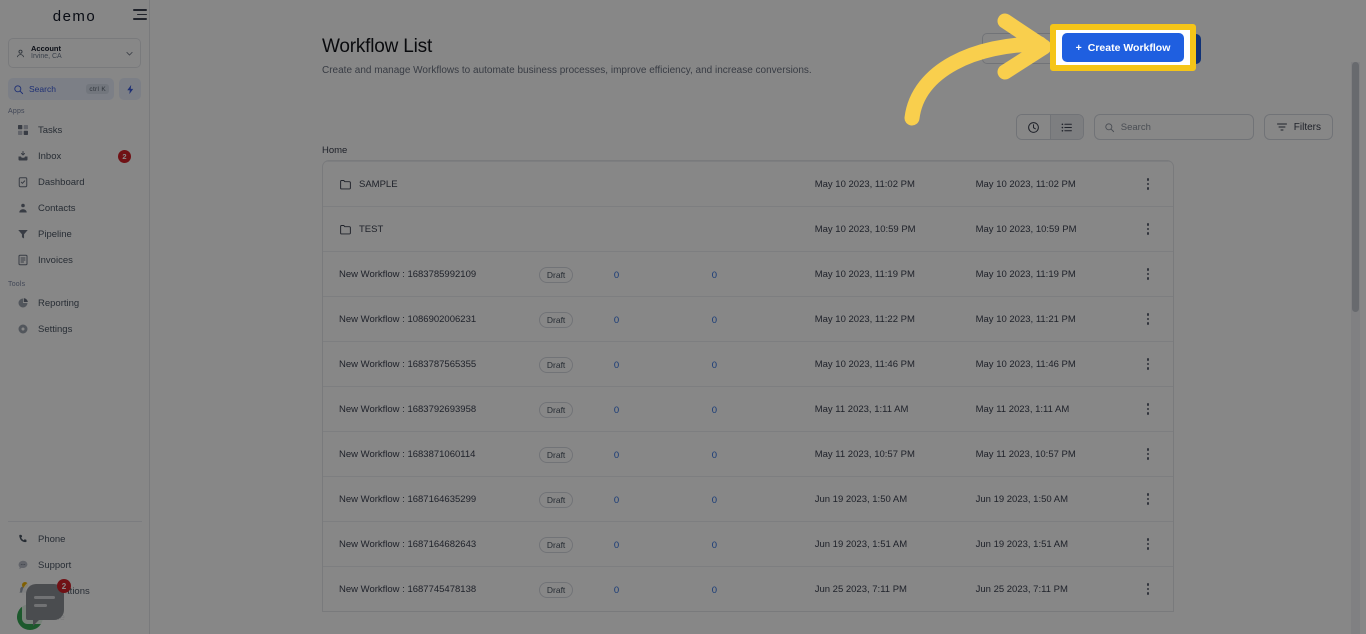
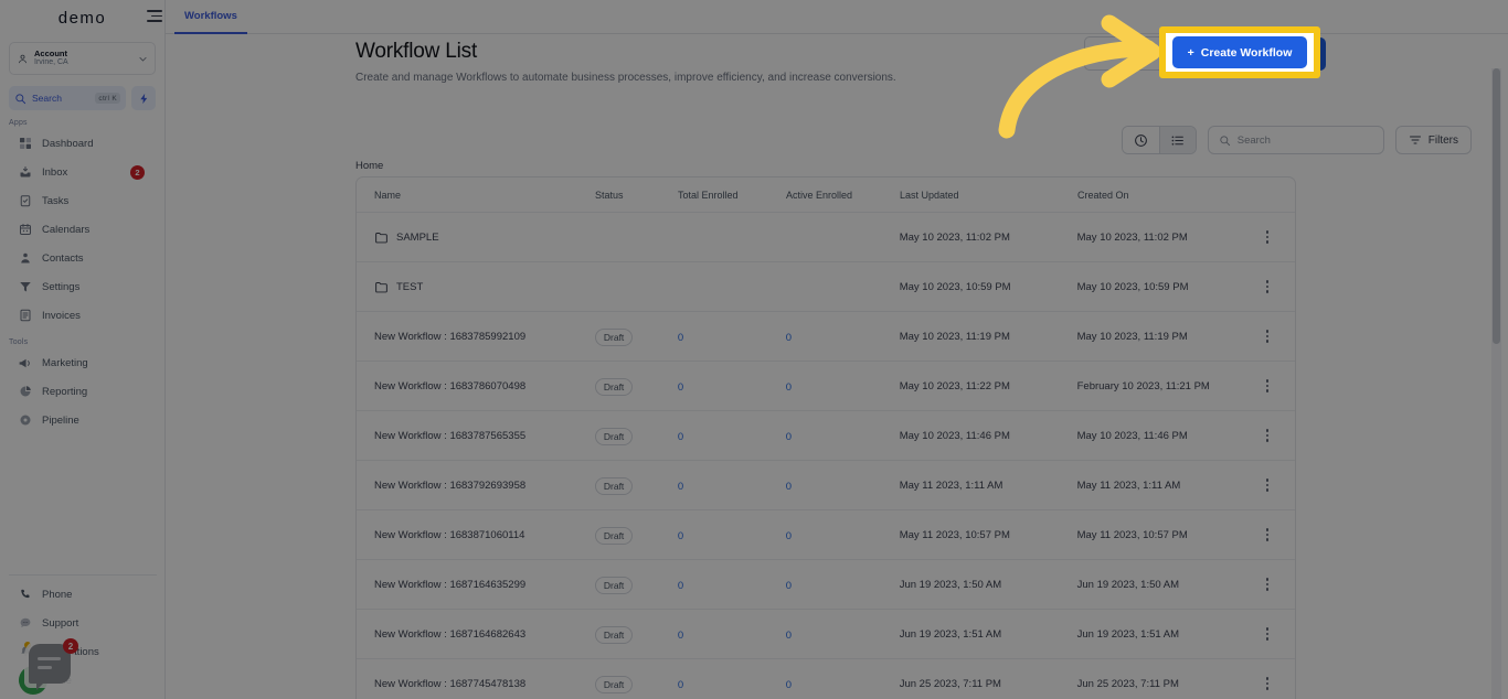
  demo
  Account
  Search
- Tasks
+ Dashboard
  Inbox
  2
- Dashboard
+ Tasks
+ Calendars
  Contacts
- Pipeline
+ Settings
  Invoices
+ Marketing
  Reporting
- Settings
+ Pipeline
  Phone
  Support
  2
+ Workflows
  Workflow List
  Create and manage Workflows to automate business processes, improve efficiency, and increase conversions.
  Search
  Filters
  Home
+ Name
+ Status
+ Total Enrolled
+ Active Enrolled
+ Last Updated
+ Created On
  SAMPLE
  May 10 2023, 11:02 PM
  May 10 2023, 11:02 PM
  TEST
  May 10 2023, 10:59 PM
  May 10 2023, 10:59 PM
  New Workflow : 1683785992109
  Draft
  0
  0
  May 10 2023, 11:19 PM
  May 10 2023, 11:19 PM
- New Workflow : 1086902006231
+ New Workflow : 1683786070498
  Draft
  0
  0
  May 10 2023, 11:22 PM
- May 10 2023, 11:21 PM
+ February 10 2023, 11:21 PM
  New Workflow : 1683787565355
  Draft
  0
  0
  May 10 2023, 11:46 PM
  May 10 2023, 11:46 PM
  New Workflow : 1683792693958
  Draft
  0
  0
  May 11 2023, 1:11 AM
  May 11 2023, 1:11 AM
  New Workflow : 1683871060114
  Draft
  0
  0
  May 11 2023, 10:57 PM
  May 11 2023, 10:57 PM
  New Workflow : 1687164635299
  Draft
  0
  0
  Jun 19 2023, 1:50 AM
  Jun 19 2023, 1:50 AM
  New Workflow : 1687164682643
  Draft
  0
  0
  Jun 19 2023, 1:51 AM
  Jun 19 2023, 1:51 AM
  New Workflow : 1687745478138
  Draft
  0
  0
  Jun 25 2023, 7:11 PM
  Jun 25 2023, 7:11 PM
  +
  Create Workflow
